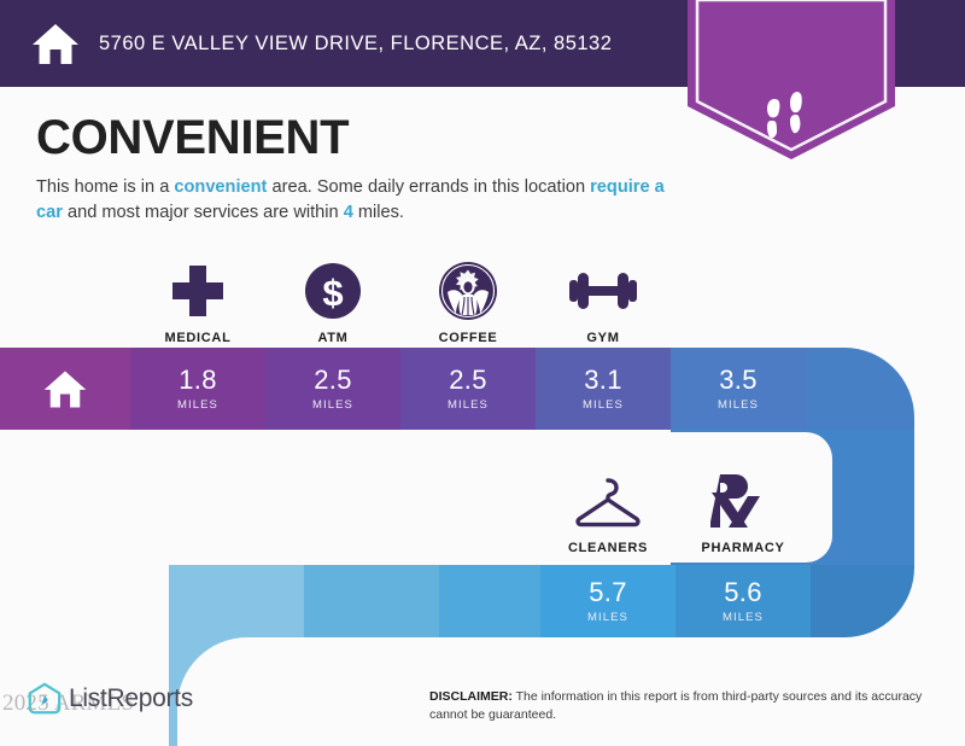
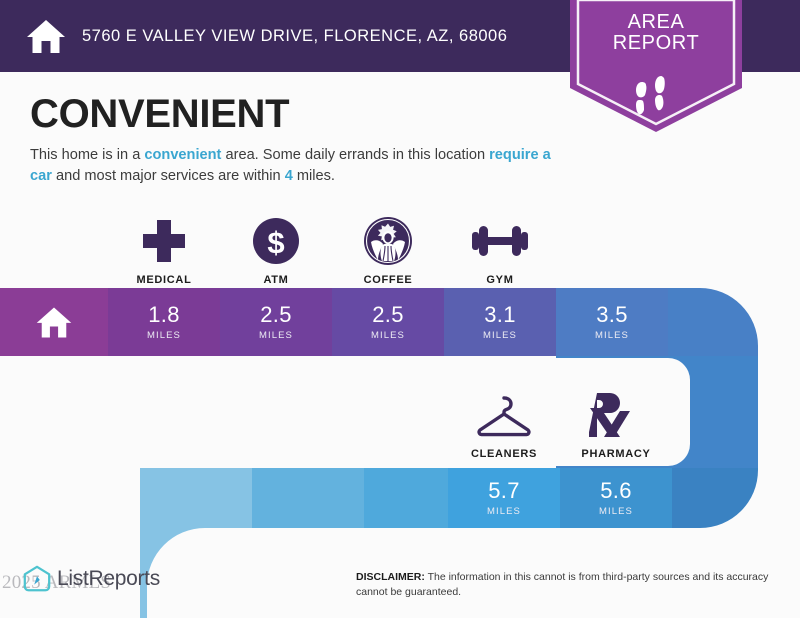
- 5760 E VALLEY VIEW DRIVE, FLORENCE, AZ, 85132
+ 5760 E VALLEY VIEW DRIVE, FLORENCE, AZ, 68006
+ AREA
+ REPORT
  CONVENIENT
  This home is in a convenient area. Some daily errands in this location require a car and most major services are within 4 miles.
  MEDICAL
  $
  ATM
  COFFEE
  GYM
  1.8
  MILES
  2.5
  MILES
  2.5
  MILES
  3.1
  MILES
  3.5
  MILES
  CLEANERS
  PHARMACY
  5.7
  MILES
  5.6
  MILES
  202 ARMLS
  ListReports
- DISCLAIMER: The information in this report is from third-party sources and its accuracy cannot be guaranteed.
+ DISCLAIMER: The information in this cannot is from third-party sources and its accuracy cannot be guaranteed.
